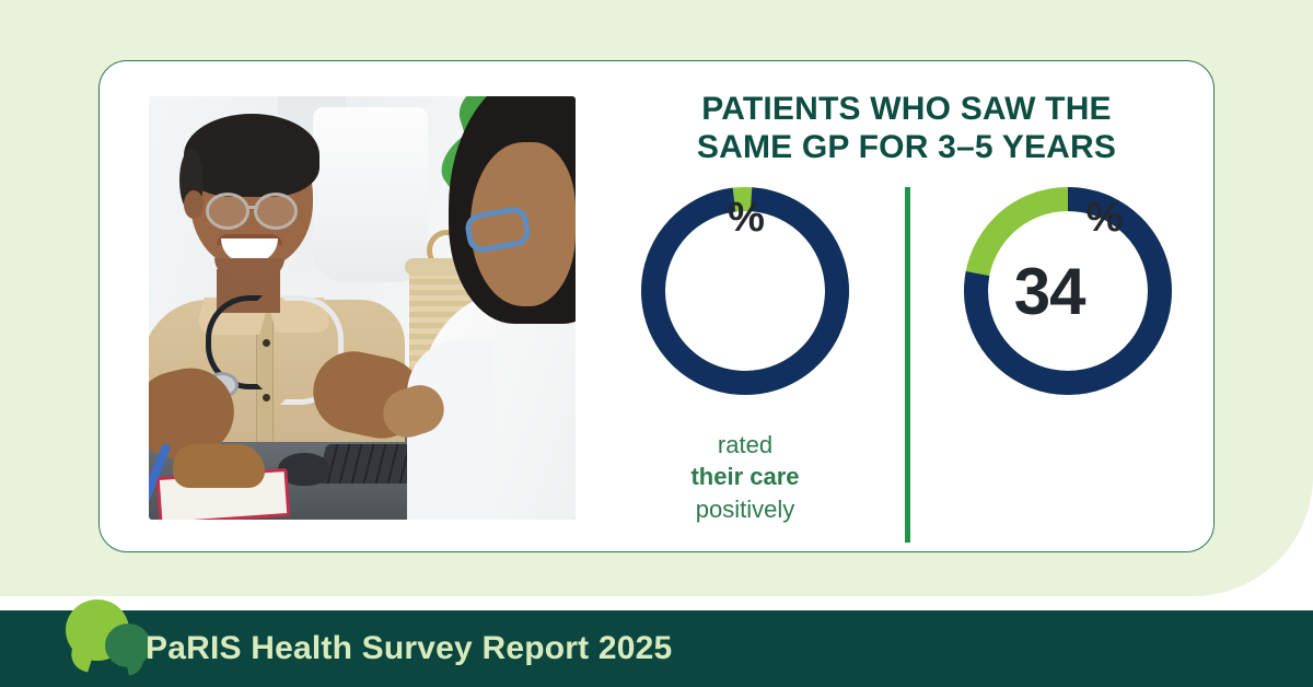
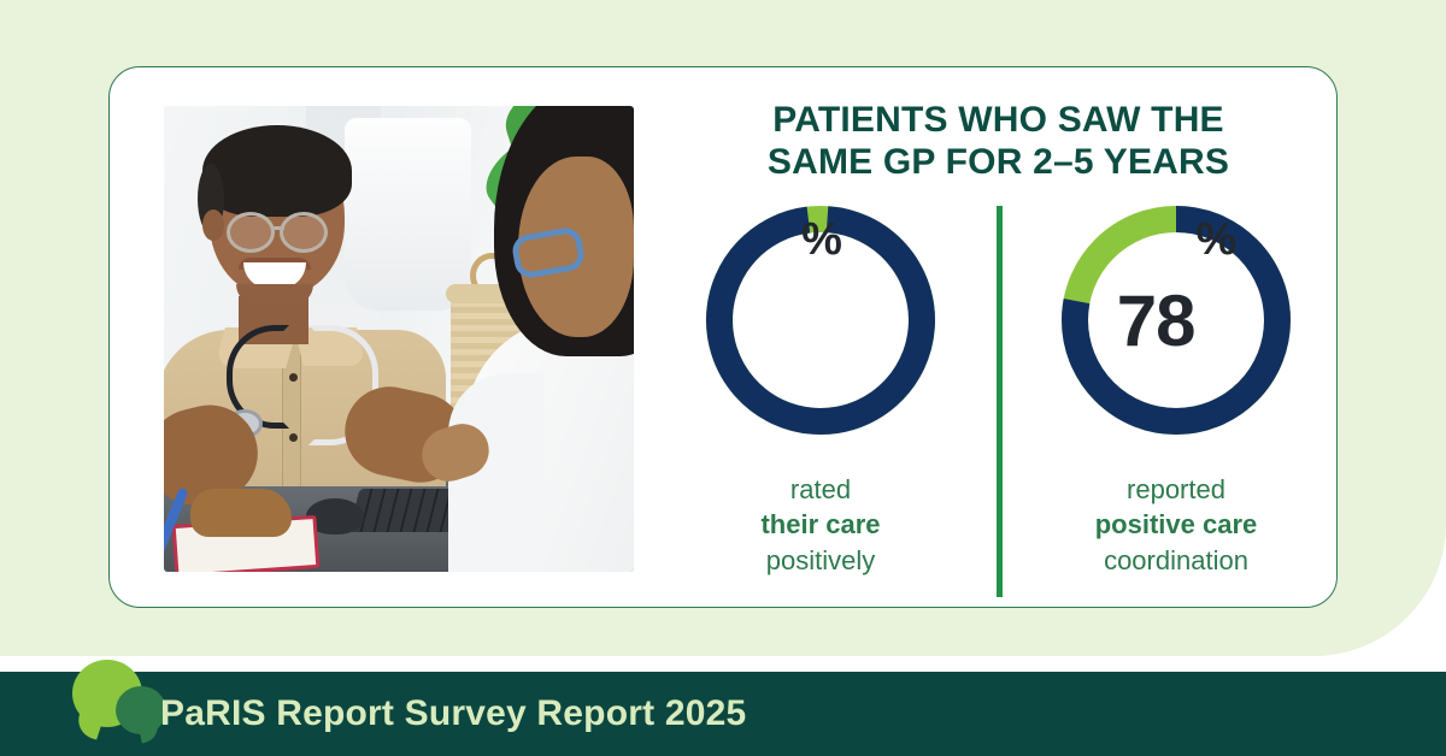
  PATIENTS WHO SAW THE
- SAME GP FOR 3–5 YEARS
+ SAME GP FOR 2–5 YEARS
  %
  rated
  their care
  positively
- 34
+ 78
  %
+ reported
+ positive care
+ coordination
- PaRIS Health Survey Report 2025
+ PaRIS Report Survey Report 2025
